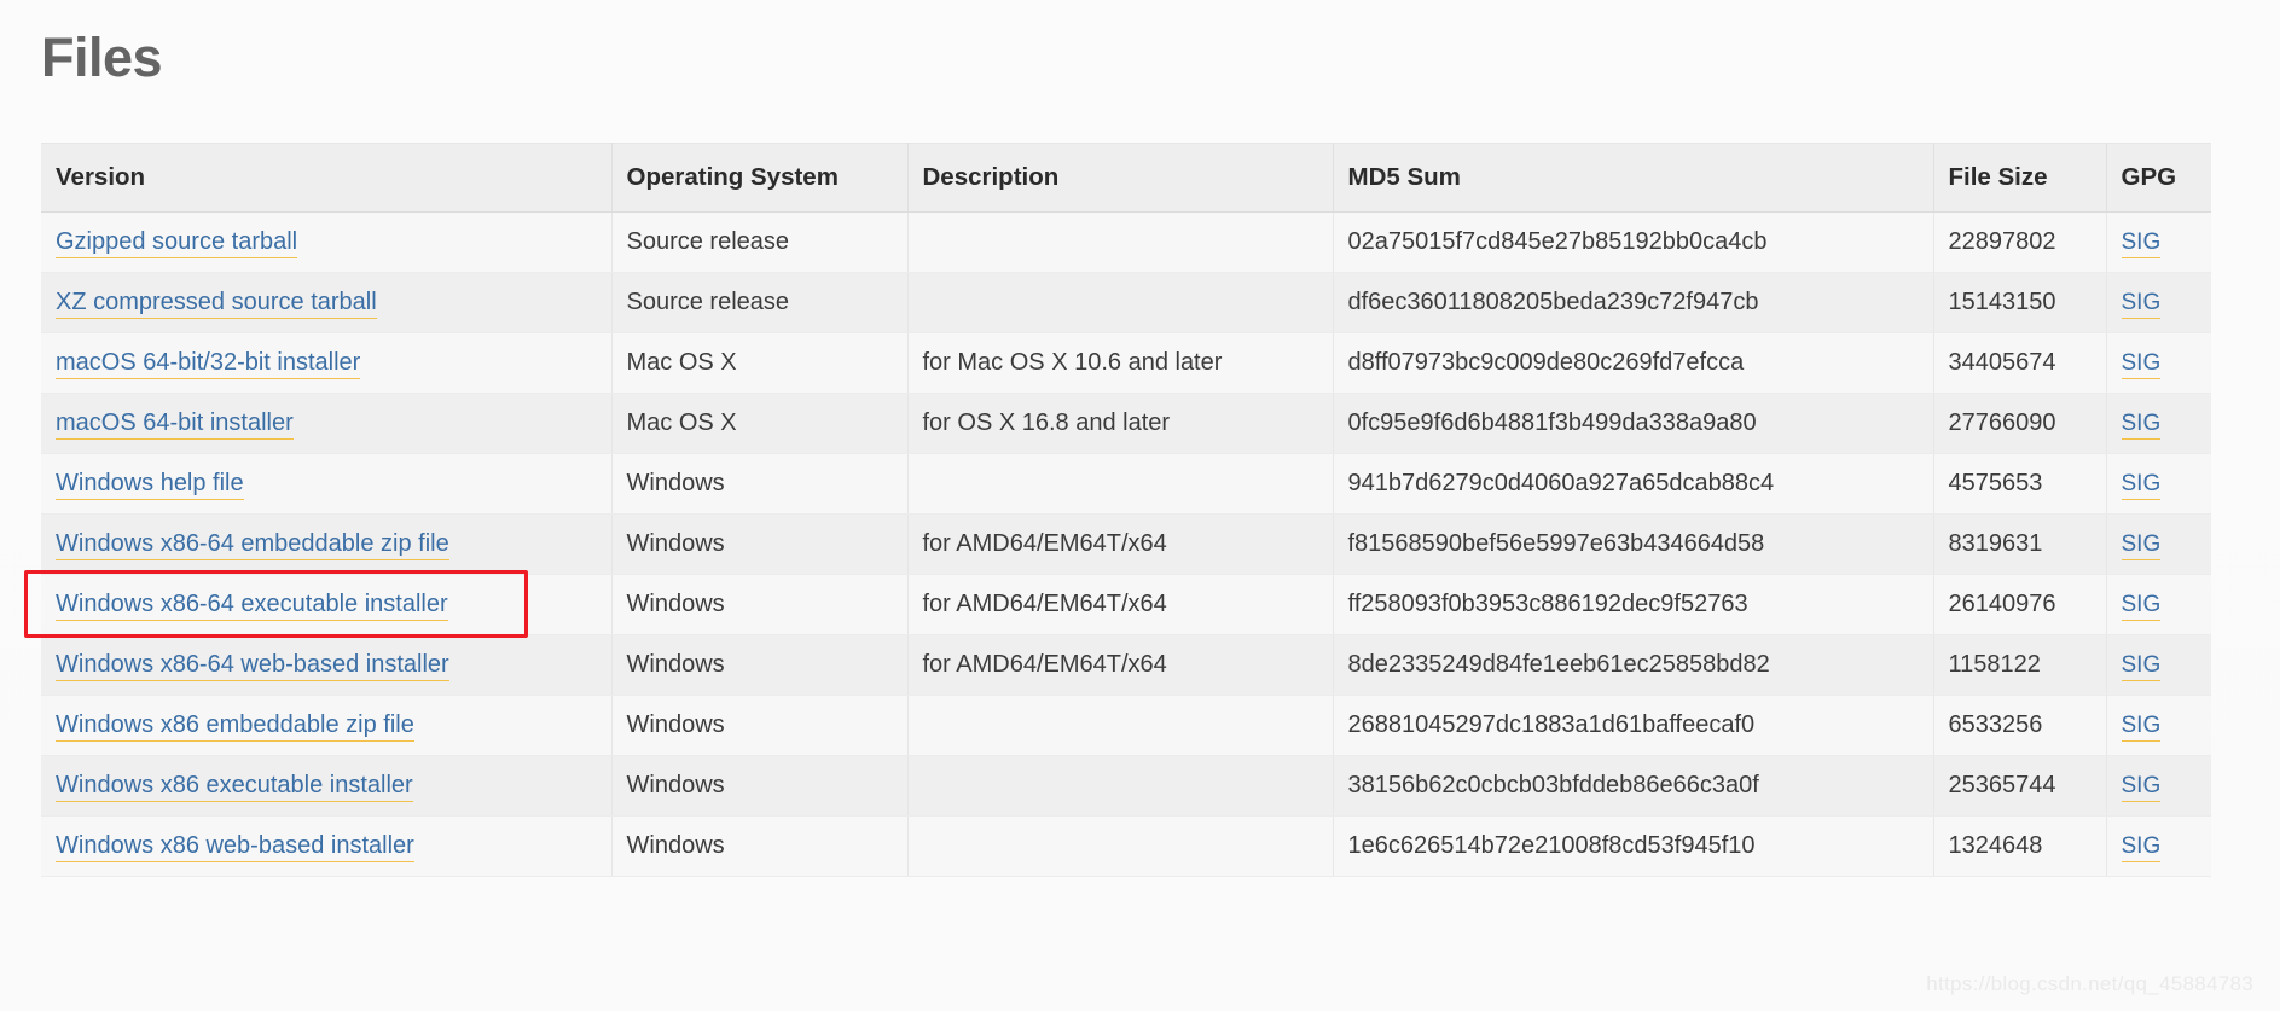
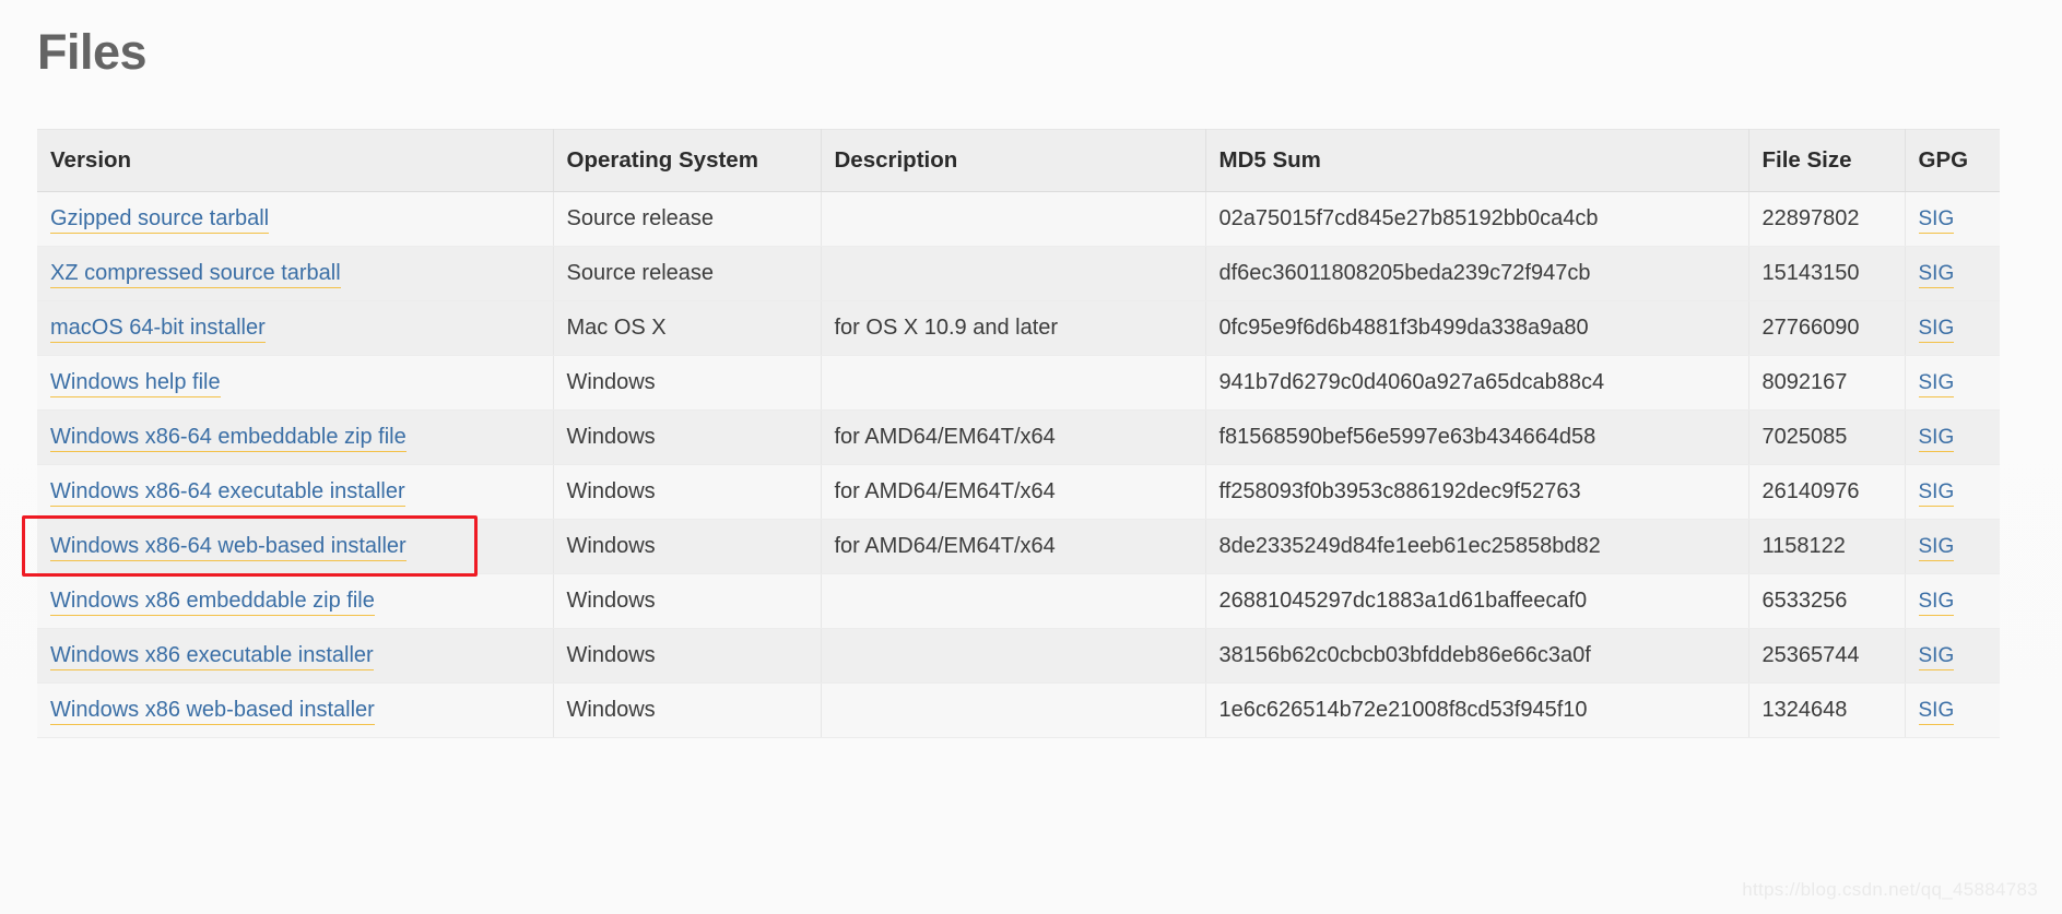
  Files
  Version	Operating System	Description	MD5 Sum	File Size	GPG
  Gzipped source tarball	Source release		02a75015f7cd845e27b85192bb0ca4cb	22897802	SIG
  XZ compressed source tarball	Source release		df6ec36011808205beda239c72f947cb	15143150	SIG
- macOS 64-bit/32-bit installer	Mac OS X	for Mac OS X 10.6 and later	d8ff07973bc9c009de80c269fd7efcca	34405674	SIG
- macOS 64-bit installer	Mac OS X	for OS X 16.8 and later	0fc95e9f6d6b4881f3b499da338a9a80	27766090	SIG
+ macOS 64-bit installer	Mac OS X	for OS X 10.9 and later	0fc95e9f6d6b4881f3b499da338a9a80	27766090	SIG
- Windows help file	Windows		941b7d6279c0d4060a927a65dcab88c4	4575653	SIG
+ Windows help file	Windows		941b7d6279c0d4060a927a65dcab88c4	8092167	SIG
- Windows x86-64 embeddable zip file	Windows	for AMD64/EM64T/x64	f81568590bef56e5997e63b434664d58	8319631	SIG
+ Windows x86-64 embeddable zip file	Windows	for AMD64/EM64T/x64	f81568590bef56e5997e63b434664d58	7025085	SIG
  Windows x86-64 executable installer	Windows	for AMD64/EM64T/x64	ff258093f0b3953c886192dec9f52763	26140976	SIG
  Windows x86-64 web-based installer	Windows	for AMD64/EM64T/x64	8de2335249d84fe1eeb61ec25858bd82	1158122	SIG
  Windows x86 embeddable zip file	Windows		26881045297dc1883a1d61baffeecaf0	6533256	SIG
  Windows x86 executable installer	Windows		38156b62c0cbcb03bfddeb86e66c3a0f	25365744	SIG
  Windows x86 web-based installer	Windows		1e6c626514b72e21008f8cd53f945f10	1324648	SIG
